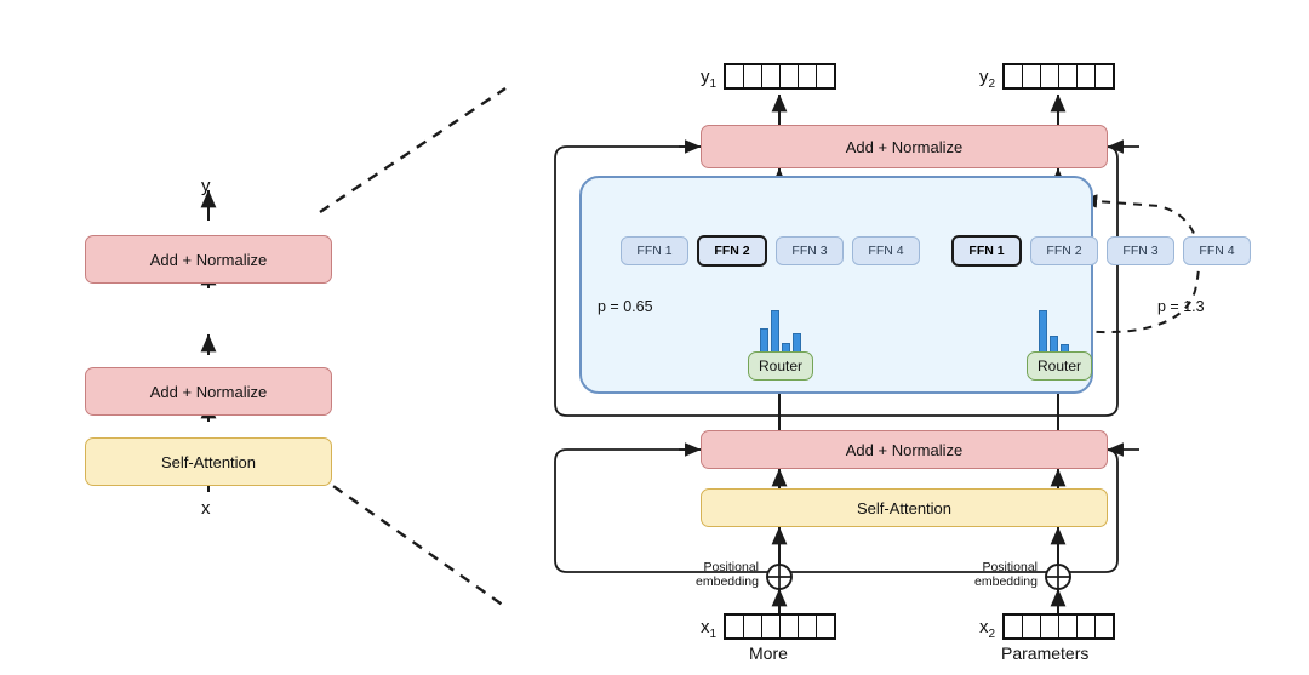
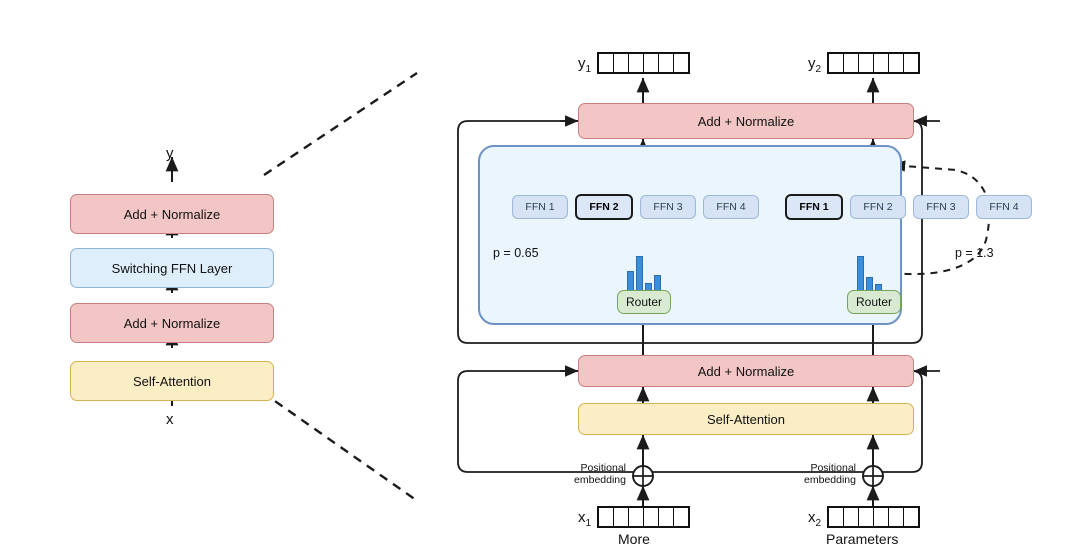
  y
  Add + Normalize
+ Switching FFN Layer
  Add + Normalize
  Self-Attention
  x
  y1
  y2
  Add + Normalize
  FFN 1
  FFN 2
  FFN 3
  FFN 4
  FFN 1
  FFN 2
  FFN 3
  FFN 4
  p = 0.65
  p = 1.3
  Router
  Router
  Add + Normalize
  Self-Attention
  Positional
  embedding
  Positional
  embedding
  x1
  More
  x2
  Parameters
